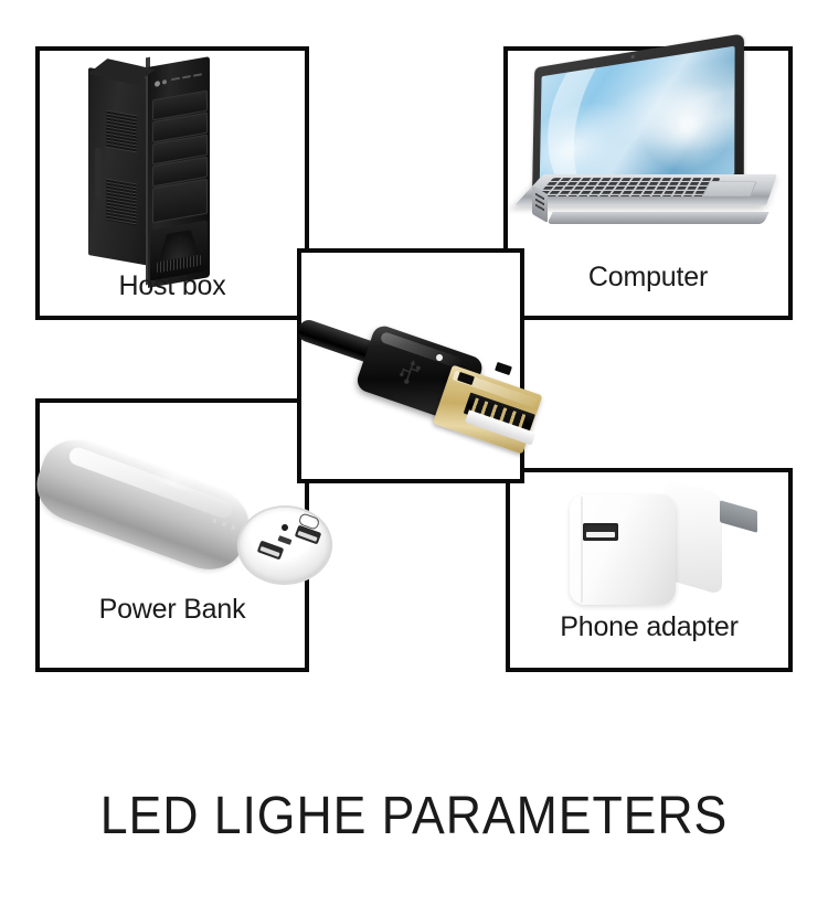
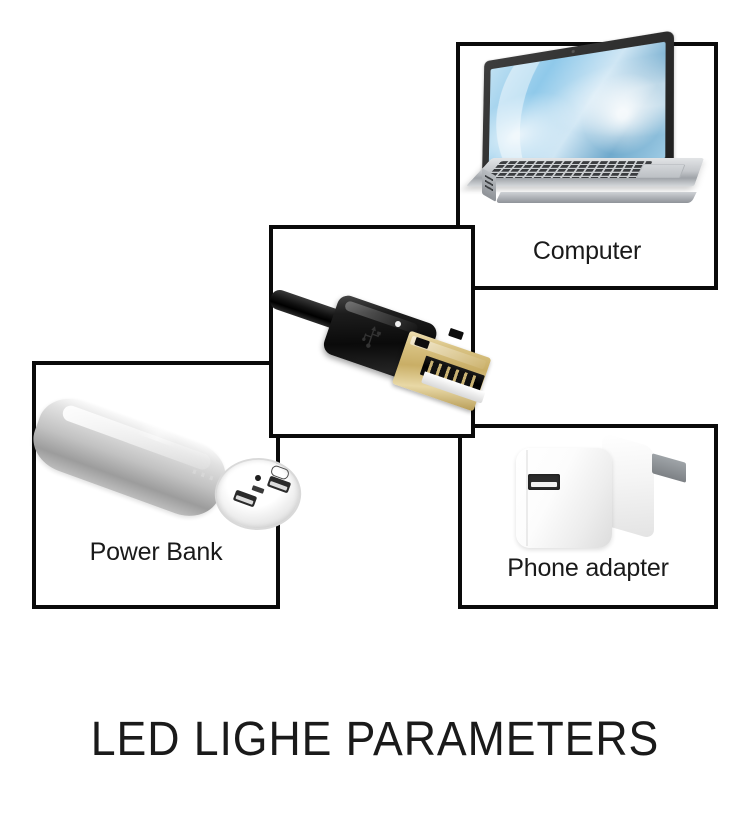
- Host box
  Computer
  Power Bank
  Phone adapter
  LED LIGHE PARAMETERS
